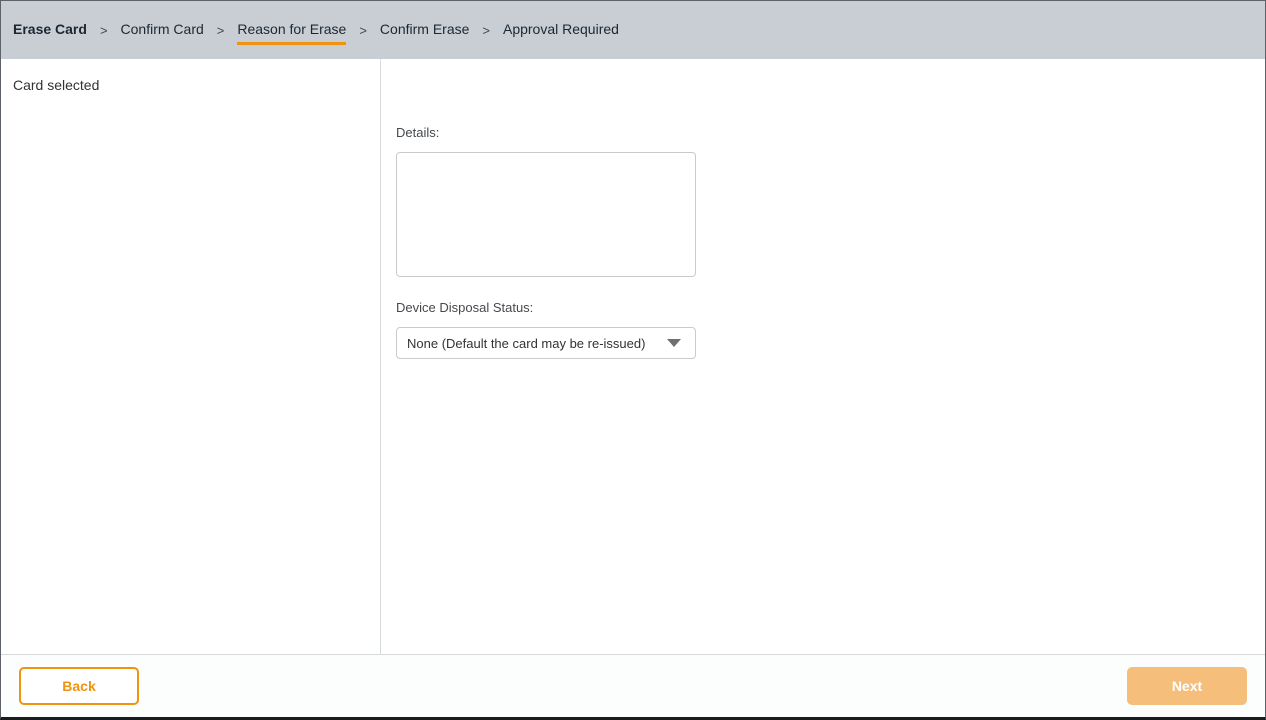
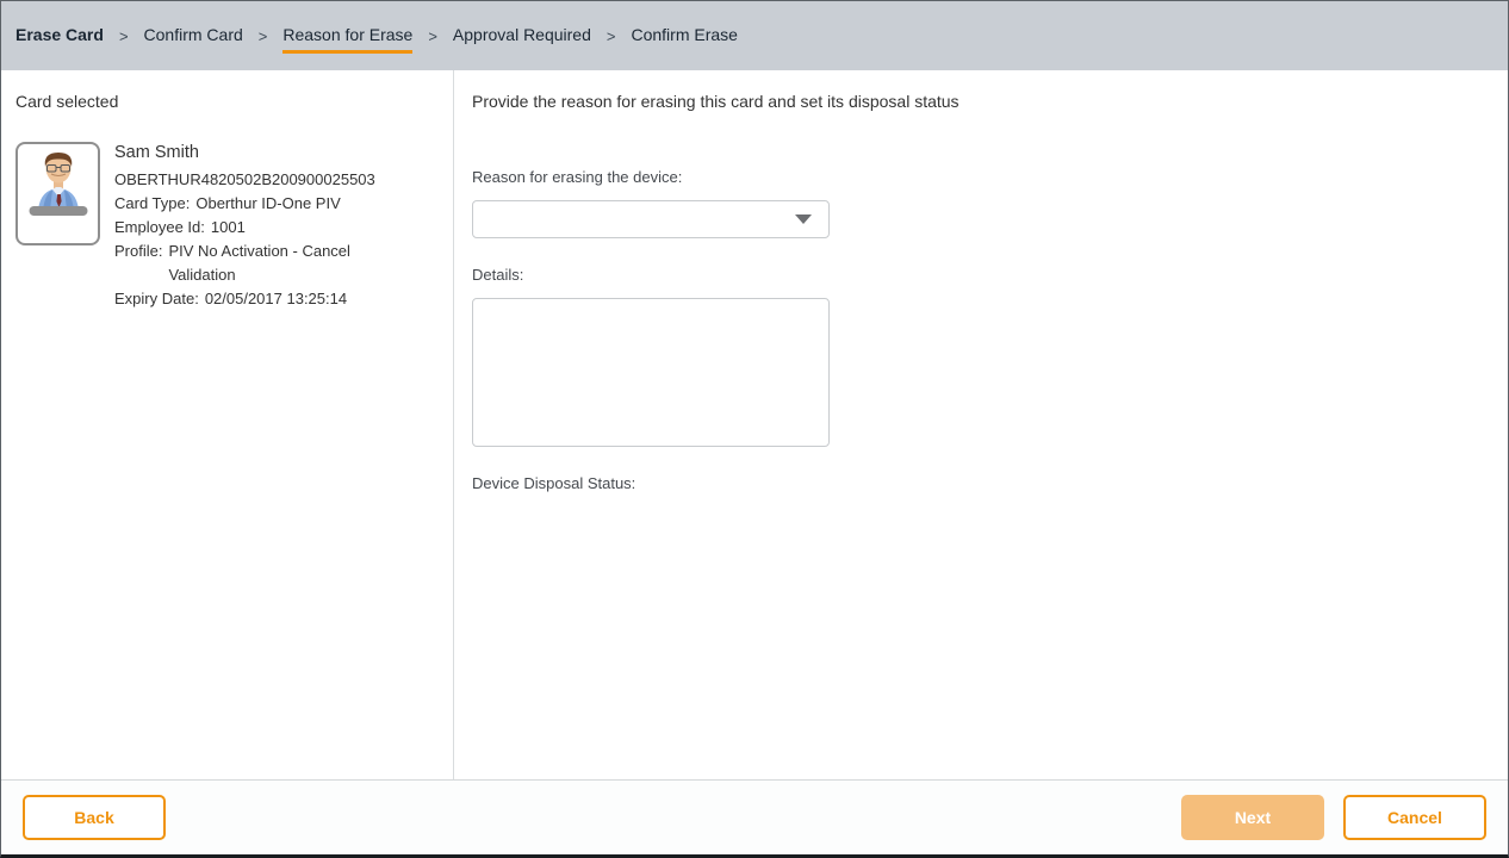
  Erase Card
  >
  Confirm Card
  >
  Reason for Erase
  >
- Confirm Erase
+ Approval Required
  >
- Approval Required
+ Confirm Erase
  Card selected
+ Sam Smith
+ OBERTHUR4820502B200900025503
+ Card Type:
+ Oberthur ID-One PIV
+ Employee Id:
+ 1001
+ Profile:
+ PIV No Activation - Cancel Validation
+ Expiry Date:
+ 02/05/2017 13:25:14
+ Provide the reason for erasing this card and set its disposal status
+ Reason for erasing the device:
  Details:
  Device Disposal Status:
- None (Default the card may be re-issued)
  Back
  Next
+ Cancel
